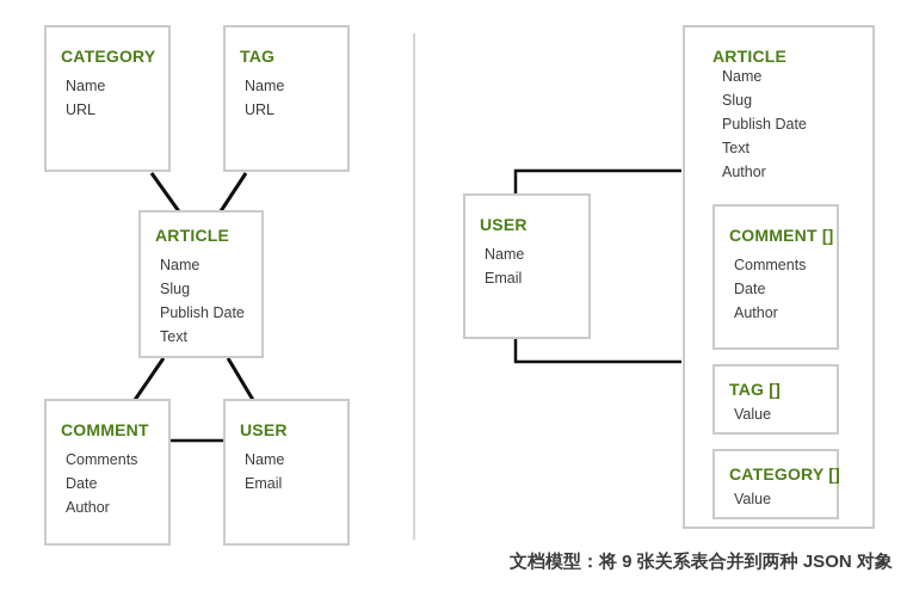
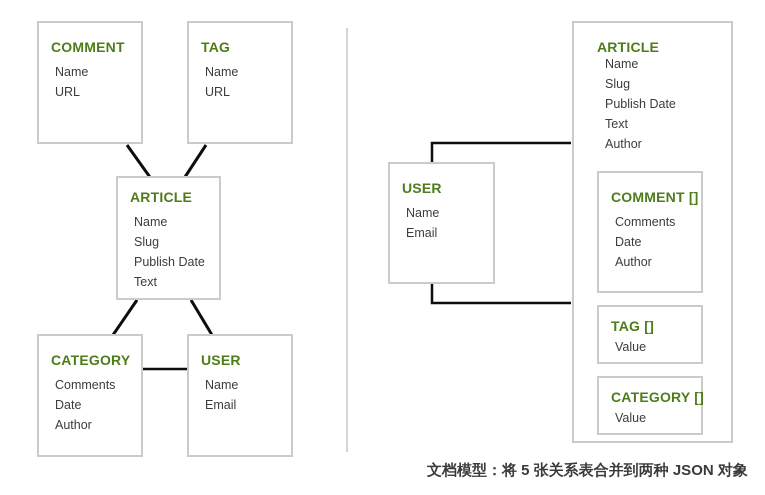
- CATEGORY
+ COMMENT
  Name
  URL
  TAG
  Name
  URL
  ARTICLE
  Name
  Slug
  Publish Date
  Text
- COMMENT
+ CATEGORY
  Comments
  Date
  Author
  USER
  Name
  Email
  USER
  Name
  Email
  ARTICLE
  Name
  Slug
  Publish Date
  Text
  Author
  COMMENT []
  Comments
  Date
  Author
  TAG []
  Value
  CATEGORY []
  Value
- 文档模型：将 9 张关系表合并到两种 JSON 对象
+ 文档模型：将 5 张关系表合并到两种 JSON 对象
